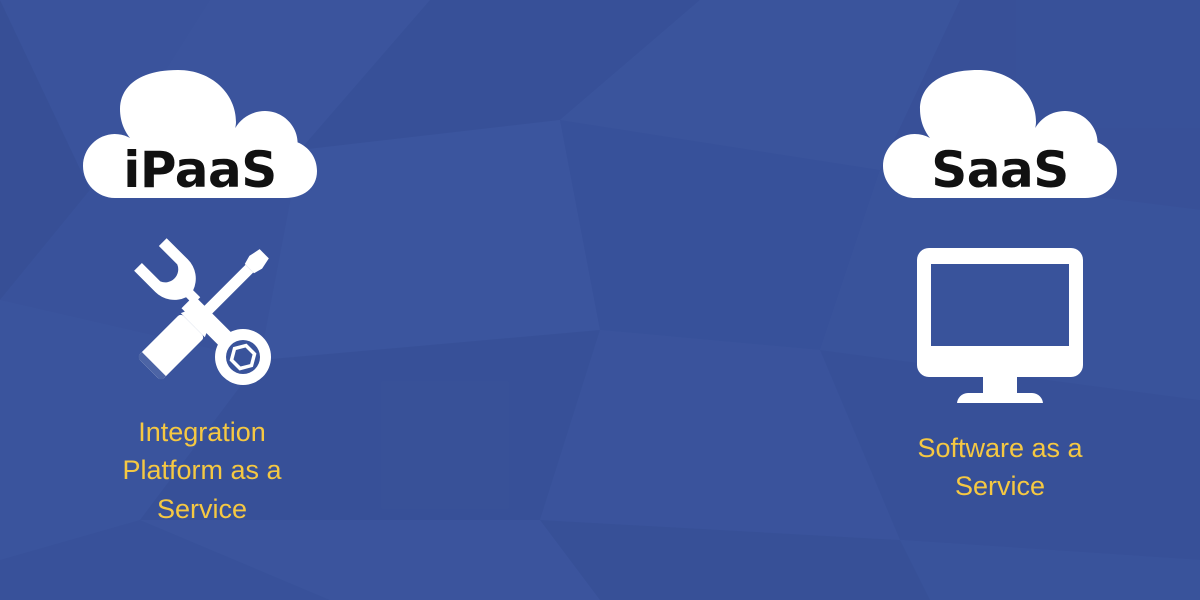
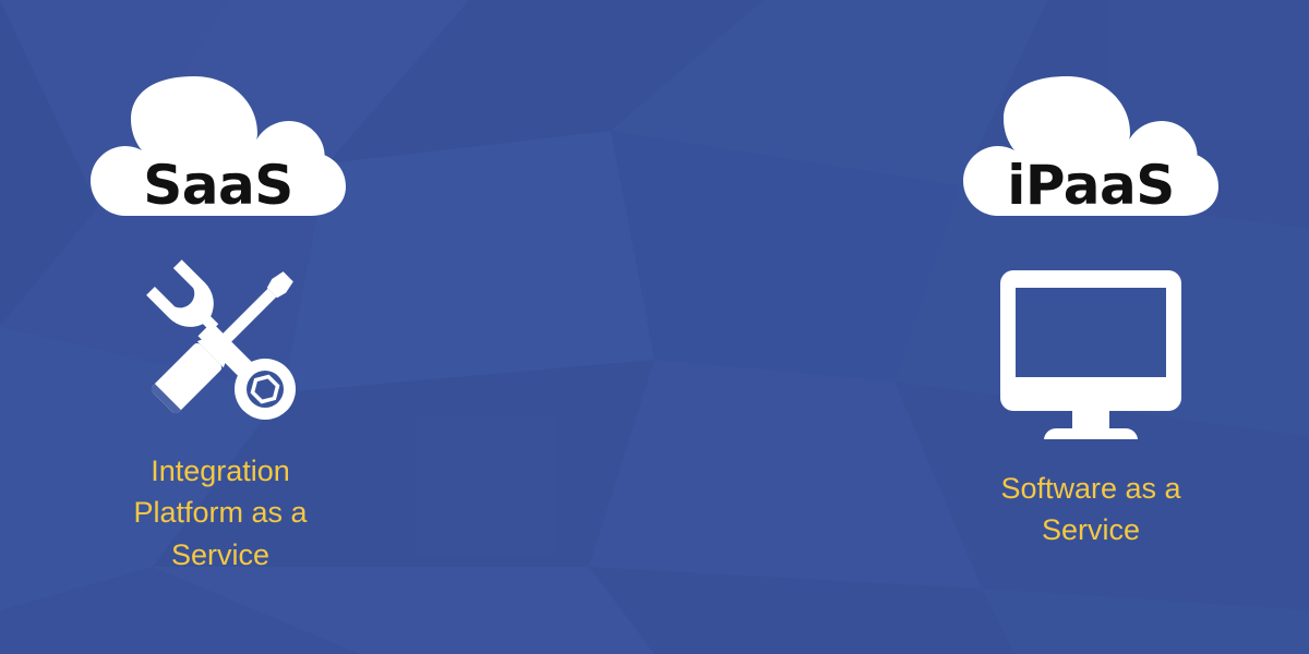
- iPaaS
+ SaaS
  Integration Platform as a Service
- SaaS
+ iPaaS
  Software as a Service
